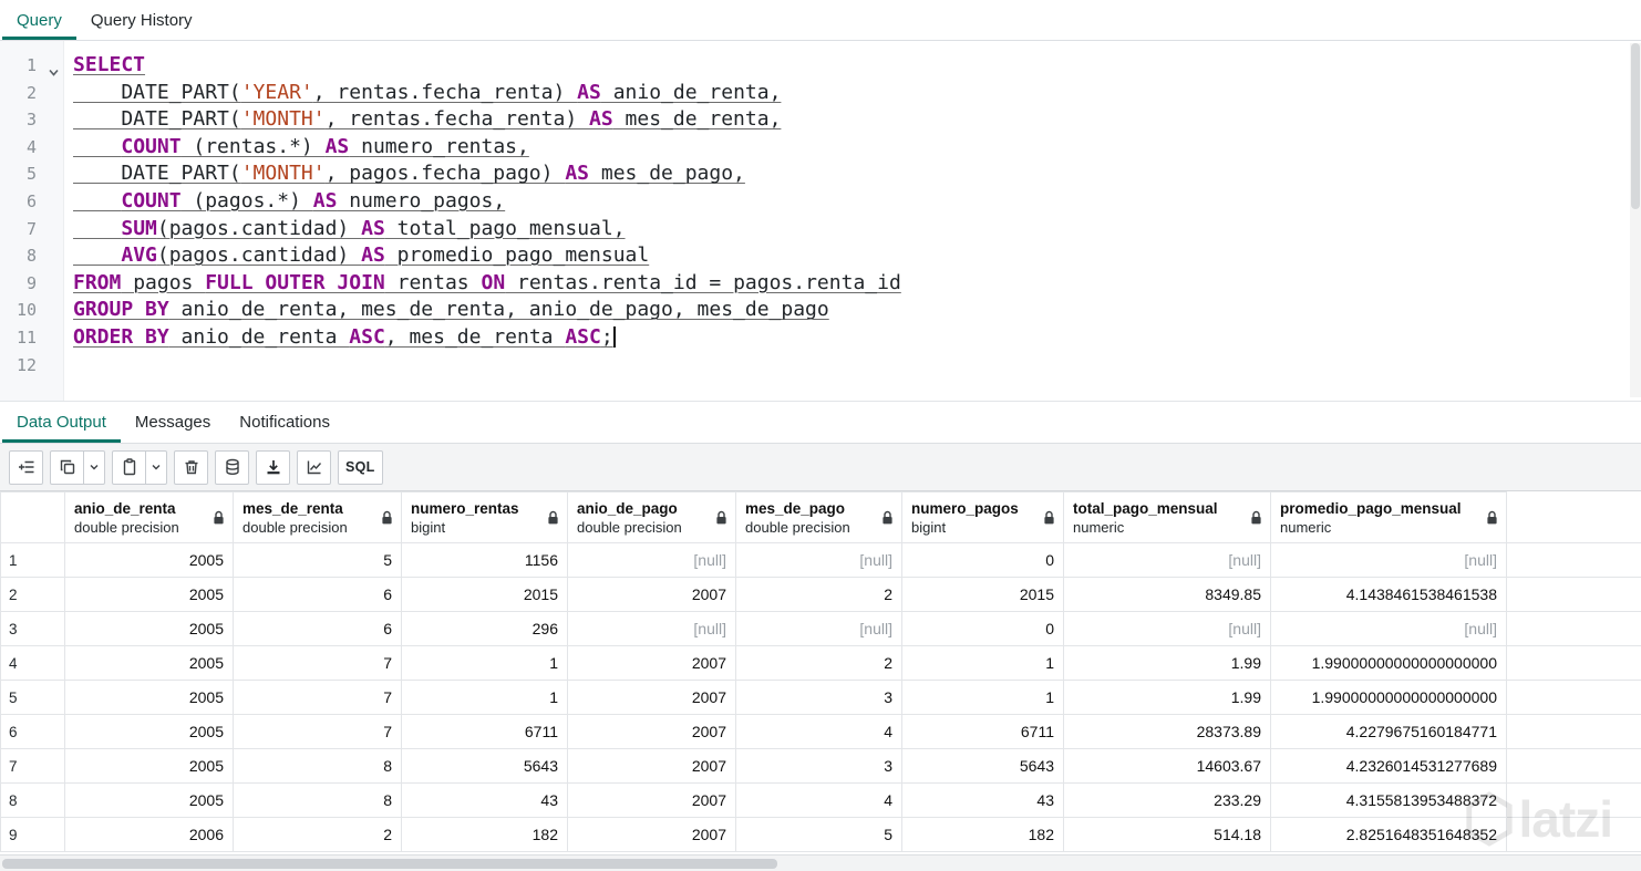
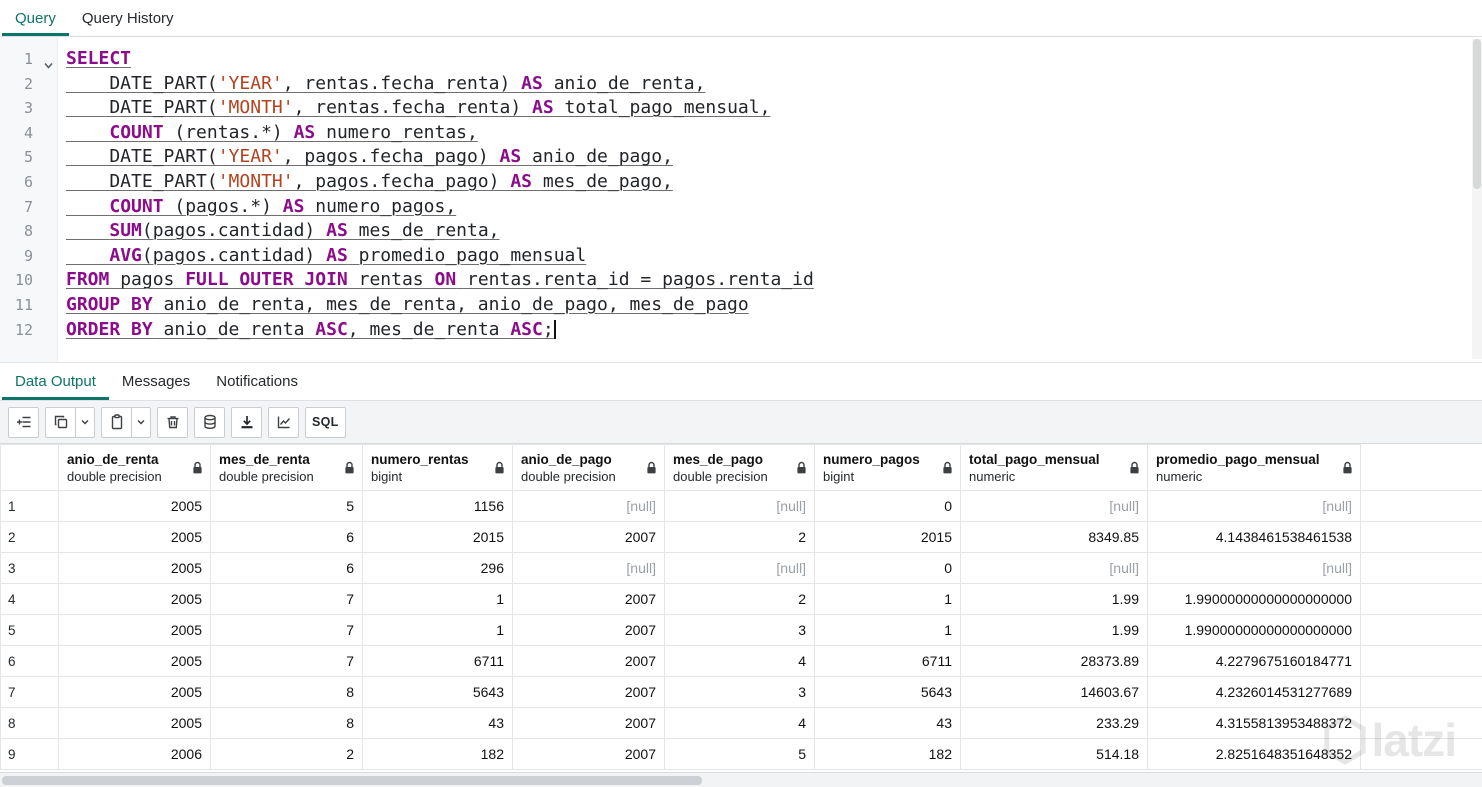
  Query
  Query History
  1
  2
  3
  4
  5
  6
  7
  8
  9
  10
  11
  12
  SELECT
  DATE_PART('YEAR', rentas.fecha_renta) AS anio_de_renta,
- DATE_PART('MONTH', rentas.fecha_renta) AS mes_de_renta,
+ DATE_PART('MONTH', rentas.fecha_renta) AS total_pago_mensual,
  COUNT (rentas.*) AS numero_rentas,
+ DATE_PART('YEAR', pagos.fecha_pago) AS anio_de_pago,
  DATE_PART('MONTH', pagos.fecha_pago) AS mes_de_pago,
  COUNT (pagos.*) AS numero_pagos,
- SUM(pagos.cantidad) AS total_pago_mensual,
+ SUM(pagos.cantidad) AS mes_de_renta,
  AVG(pagos.cantidad) AS promedio_pago_mensual
  FROM pagos FULL OUTER JOIN rentas ON rentas.renta_id = pagos.renta_id
  GROUP BY anio_de_renta, mes_de_renta, anio_de_pago, mes_de_pago
  ORDER BY anio_de_renta ASC, mes_de_renta ASC;
  Data Output
  Messages
  Notifications
  SQL
  	anio_de_rentadouble precision	mes_de_rentadouble precision	numero_rentasbigint	anio_de_pagodouble precision	mes_de_pagodouble precision	numero_pagosbigint	total_pago_mensualnumeric	promedio_pago_mensualnumeric
  1	2005	5	1156	[null]	[null]	0	[null]	[null]
  2	2005	6	2015	2007	2	2015	8349.85	4.1438461538461538
  3	2005	6	296	[null]	[null]	0	[null]	[null]
  4	2005	7	1	2007	2	1	1.99	1.99000000000000000000
  5	2005	7	1	2007	3	1	1.99	1.99000000000000000000
  6	2005	7	6711	2007	4	6711	28373.89	4.2279675160184771
  7	2005	8	5643	2007	3	5643	14603.67	4.2326014531277689
  8	2005	8	43	2007	4	43	233.29	4.3155813953488372
  9	2006	2	182	2007	5	182	514.18	2.8251648351648352
  latzi
